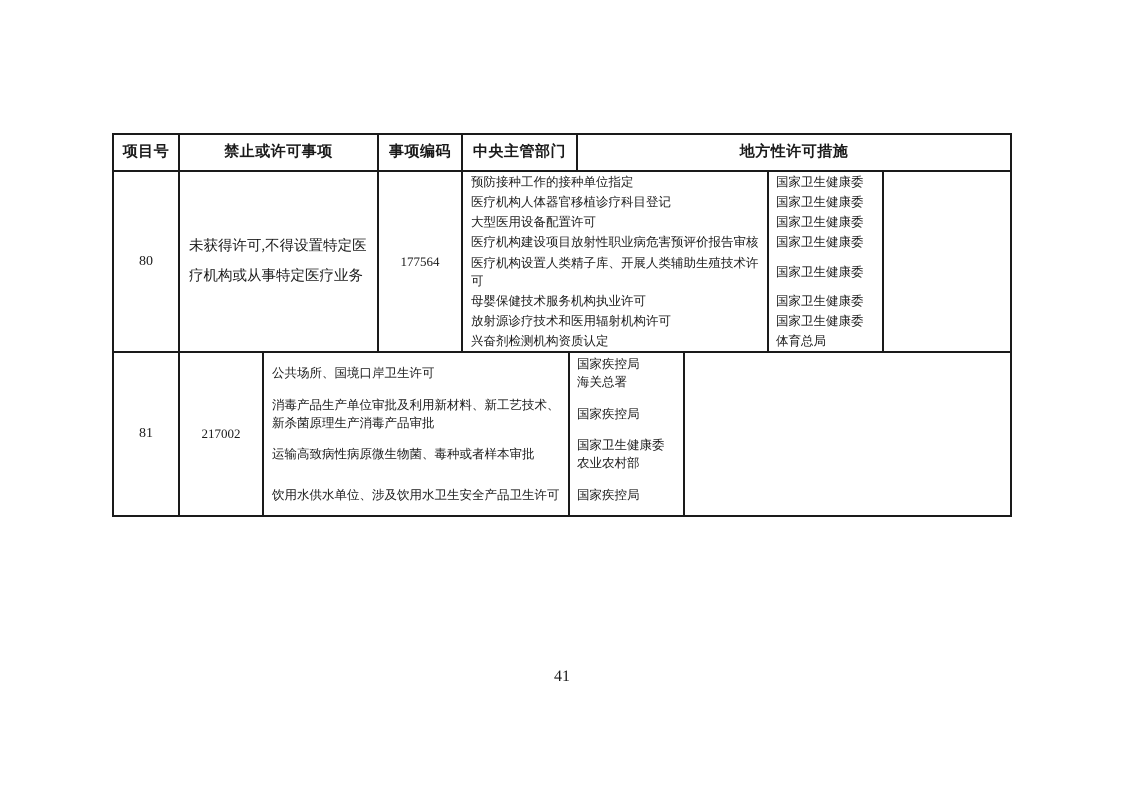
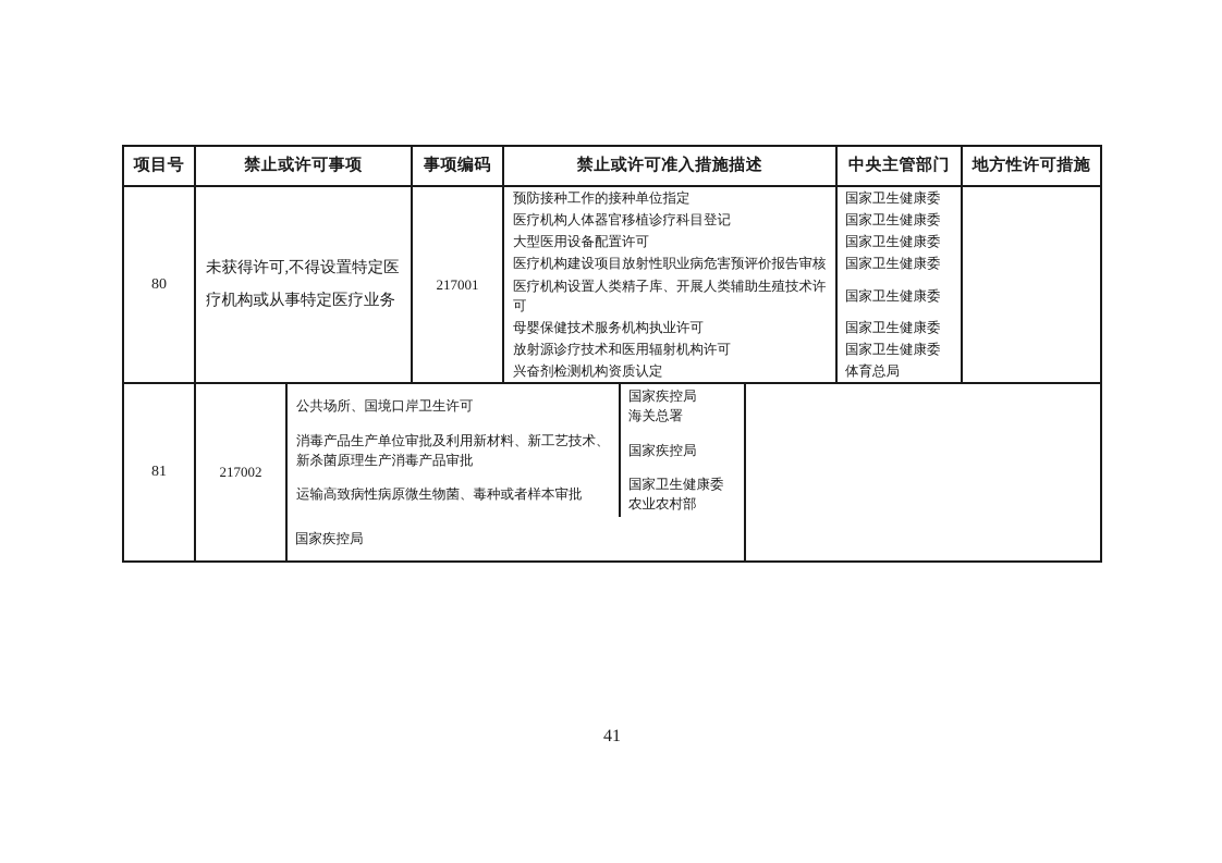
  项目号
  禁止或许可事项
  事项编码
+ 禁止或许可准入措施描述
  中央主管部门
  地方性许可措施
  80
  未获得许可,不得设置特定医疗机构或从事特定医疗业务
- 177564
+ 217001
  预防接种工作的接种单位指定
  国家卫生健康委
  医疗机构人体器官移植诊疗科目登记
  国家卫生健康委
  大型医用设备配置许可
  国家卫生健康委
  医疗机构建设项目放射性职业病危害预评价报告审核
  国家卫生健康委
  医疗机构设置人类精子库、开展人类辅助生殖技术许可
  国家卫生健康委
  母婴保健技术服务机构执业许可
  国家卫生健康委
  放射源诊疗技术和医用辐射机构许可
  国家卫生健康委
  兴奋剂检测机构资质认定
  体育总局
  81
  217002
  公共场所、国境口岸卫生许可
  国家疾控局
  海关总署
  消毒产品生产单位审批及利用新材料、新工艺技术、新杀菌原理生产消毒产品审批
  国家疾控局
  运输高致病性病原微生物菌、毒种或者样本审批
  国家卫生健康委
  农业农村部
- 饮用水供水单位、涉及饮用水卫生安全产品卫生许可
  国家疾控局
  41
